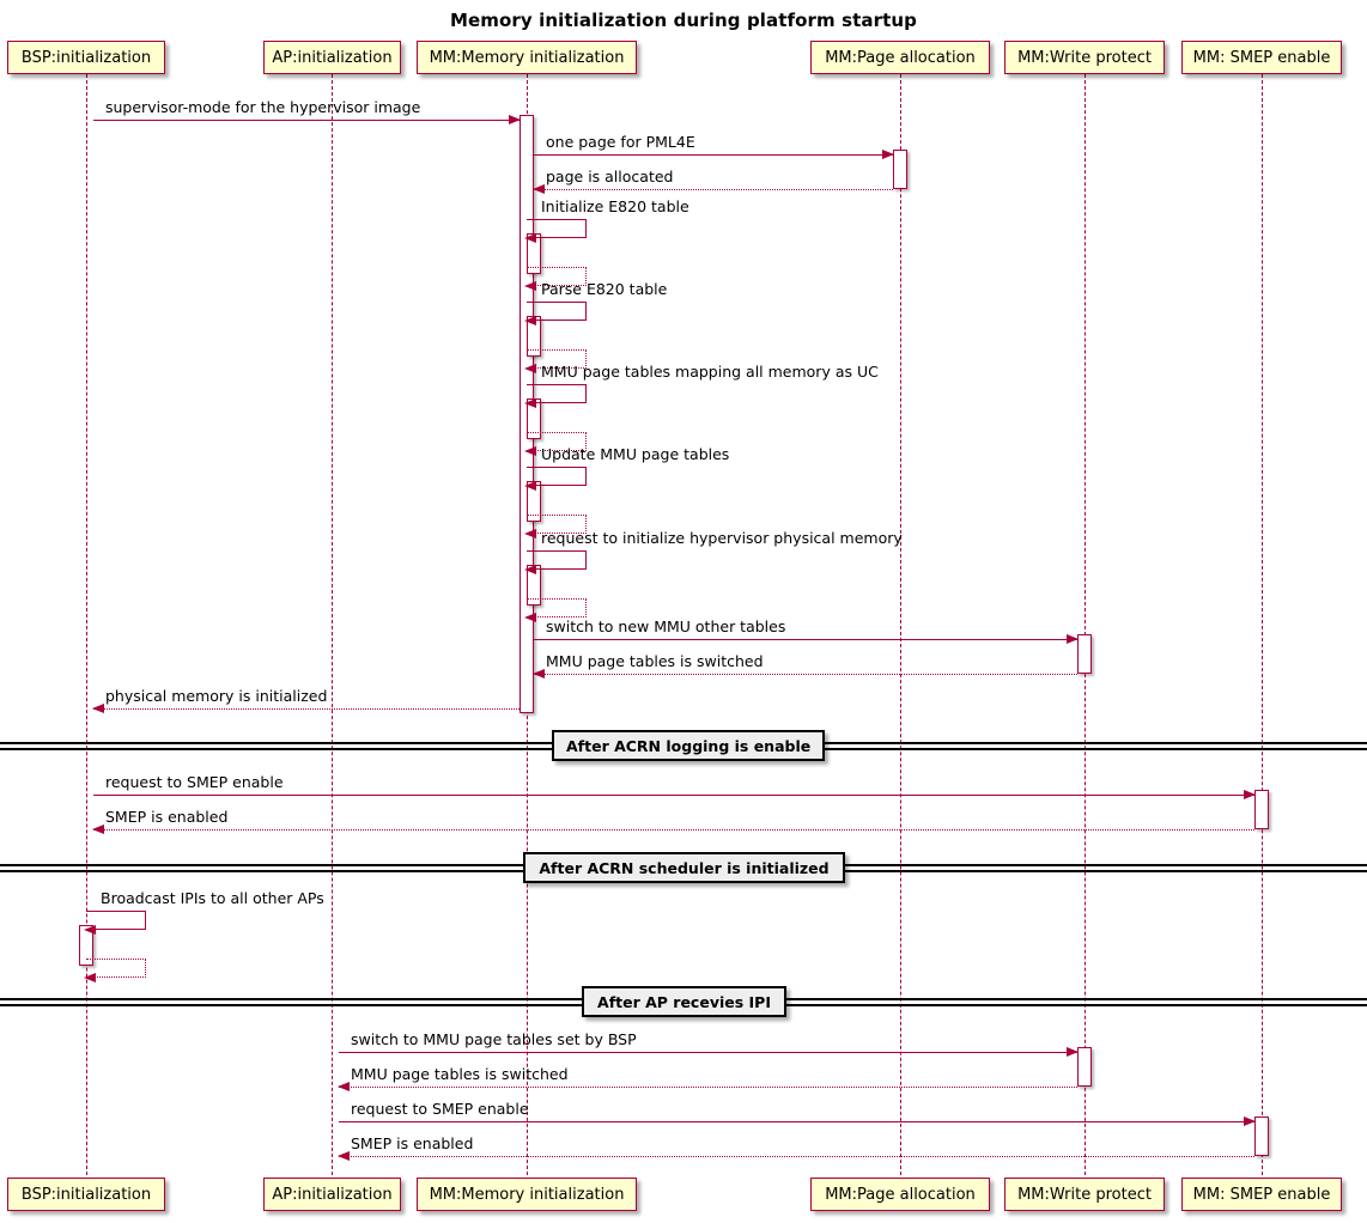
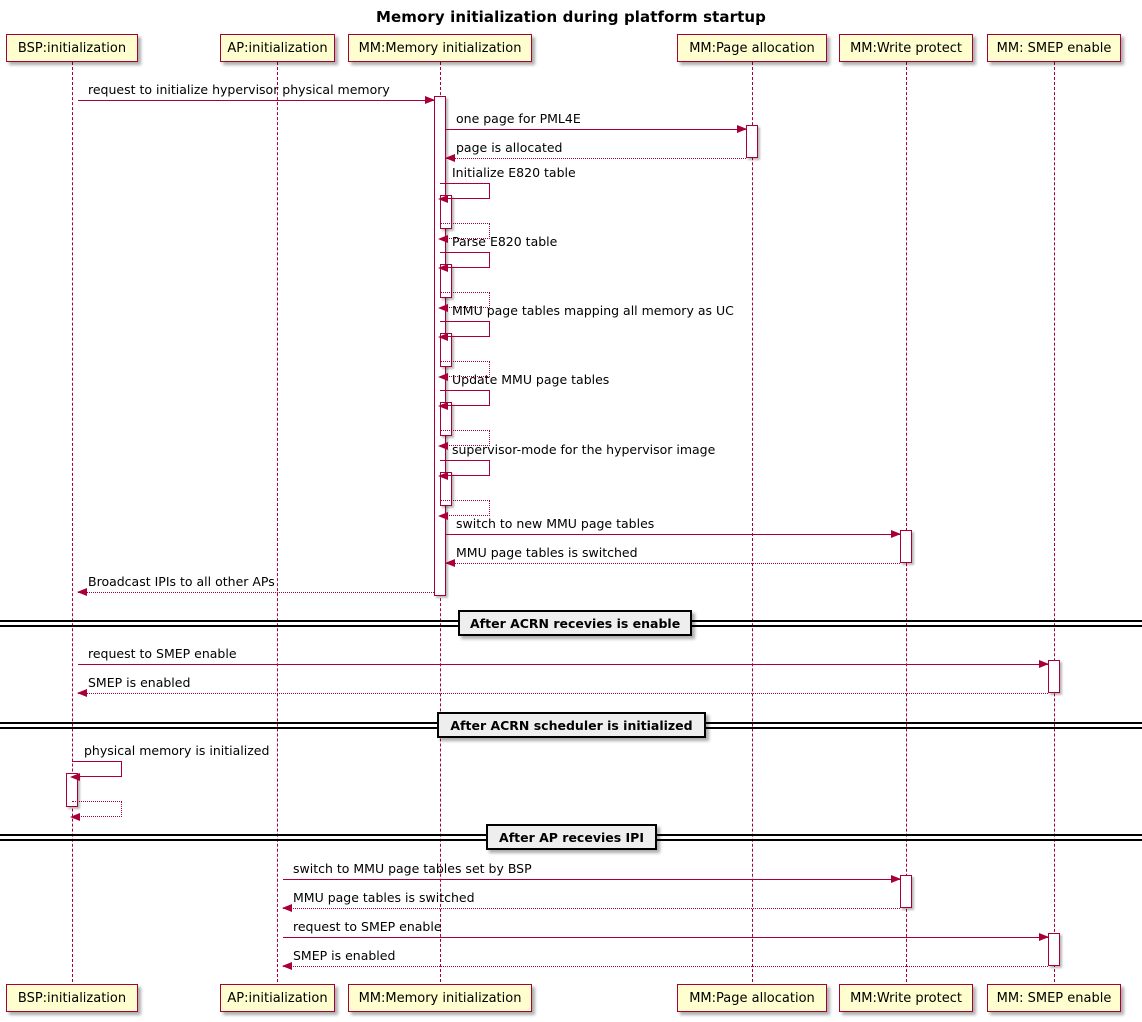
  Memory initialization during platform startup
- supervisor-mode for the hypervisor image
+ request to initialize hypervisor physical memory
  one page for PML4E
  page is allocated
  Initialize E820 table
  Parse E820 table
  MMU page tables mapping all memory as UC
  Update MMU page tables
- request to initialize hypervisor physical memory
+ supervisor-mode for the hypervisor image
- switch to new MMU other tables
+ switch to new MMU page tables
  MMU page tables is switched
- physical memory is initialized
+ Broadcast IPIs to all other APs
  request to SMEP enable
  SMEP is enabled
- Broadcast IPIs to all other APs
+ physical memory is initialized
  switch to MMU page tables set by BSP
  MMU page tables is switched
  request to SMEP enable
  SMEP is enabled
- After ACRN logging is enable
+ After ACRN recevies is enable
  After ACRN scheduler is initialized
  After AP recevies IPI
  BSP:initialization
  AP:initialization
  MM:Memory initialization
  MM:Page allocation
  MM:Write protect
  MM: SMEP enable
  BSP:initialization
  AP:initialization
  MM:Memory initialization
  MM:Page allocation
  MM:Write protect
  MM: SMEP enable
